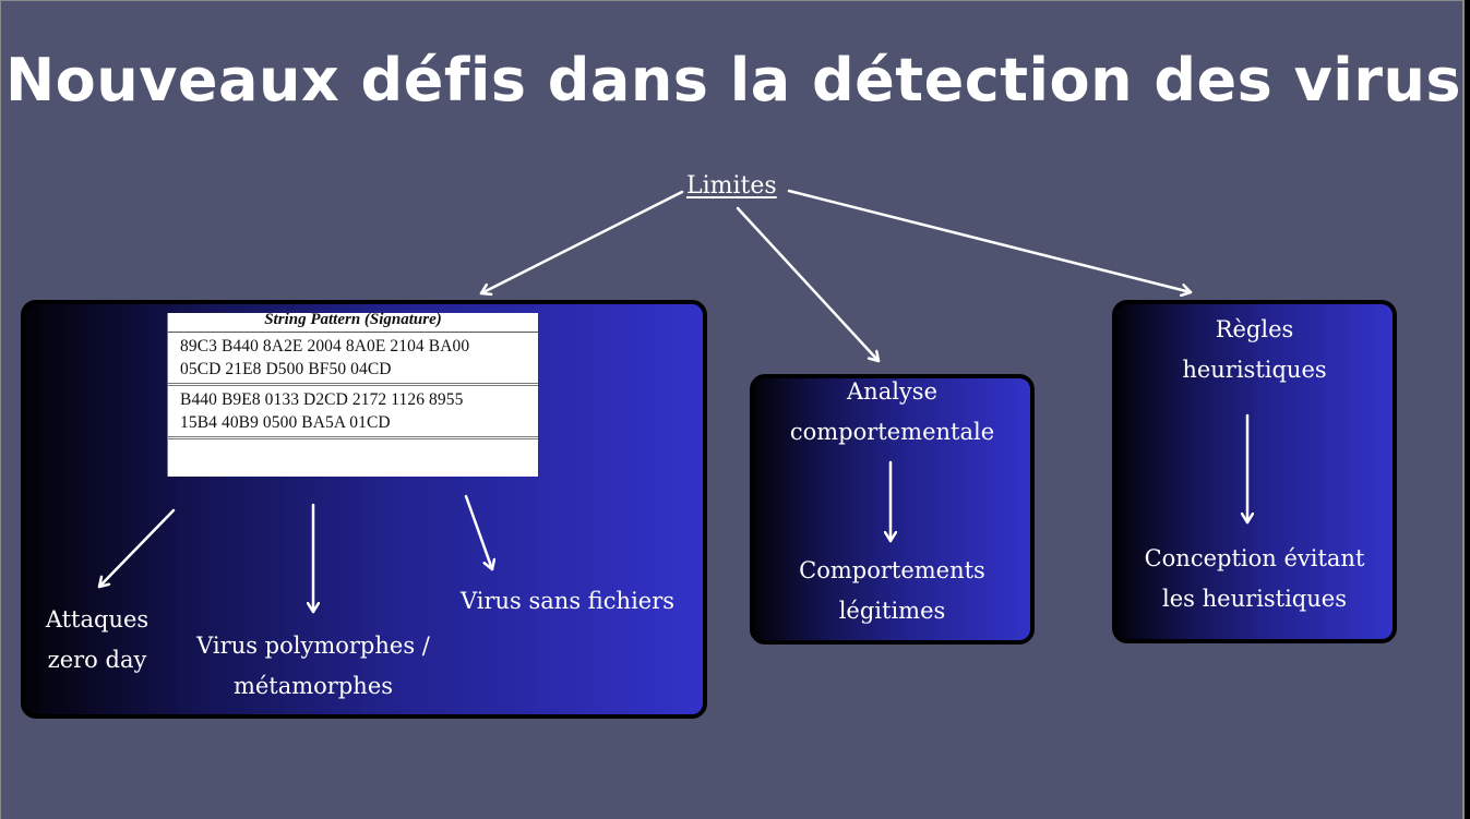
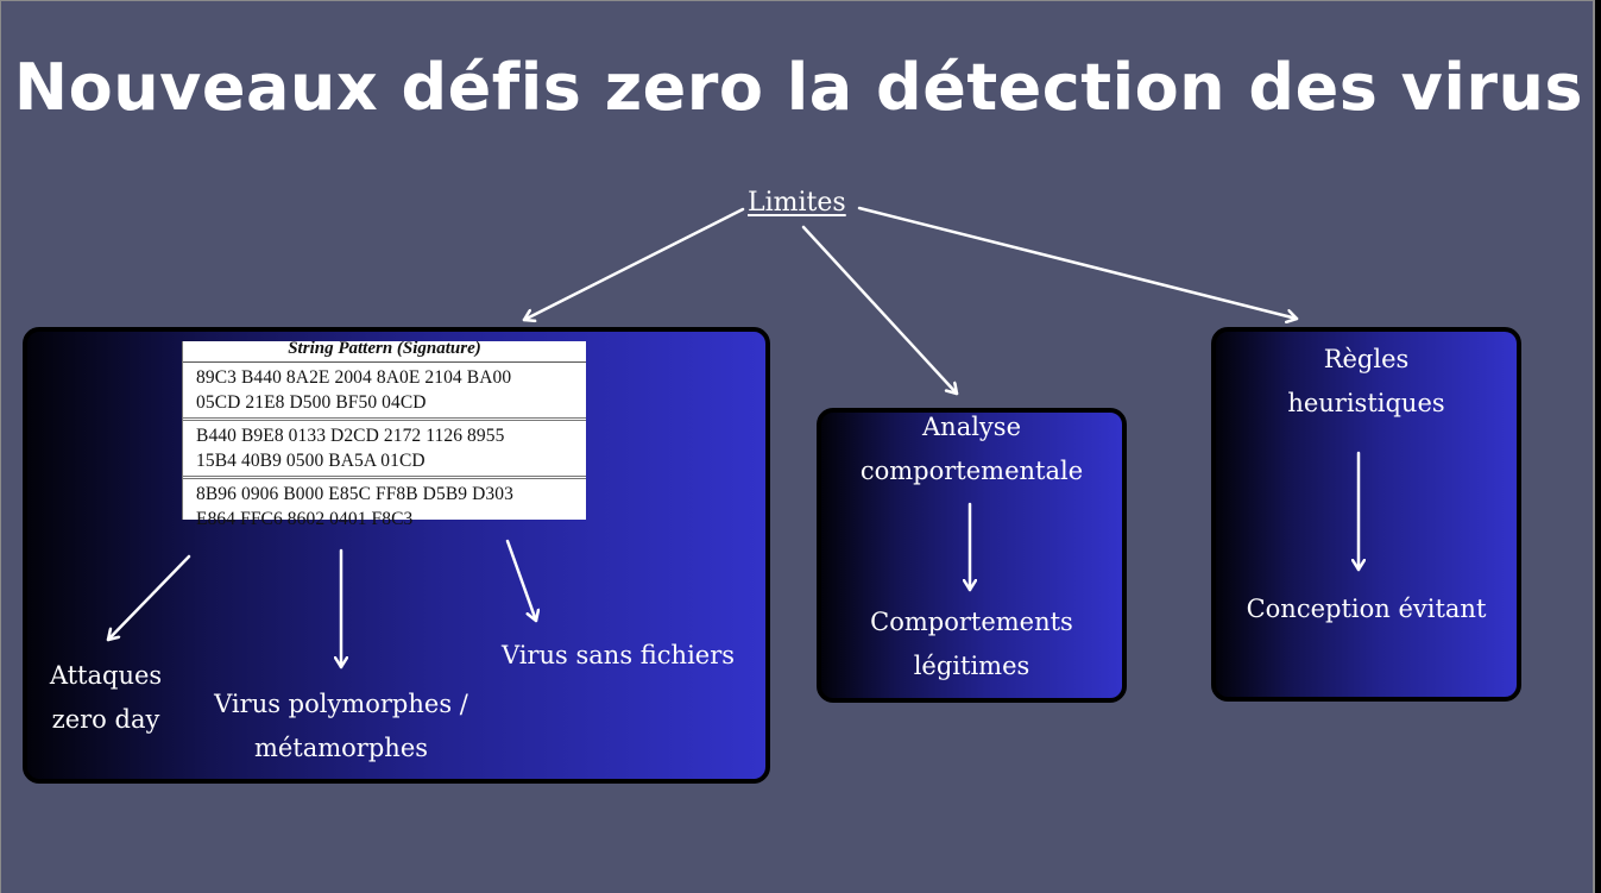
- Nouveaux défis dans la détection des virus
+ Nouveaux défis zero la détection des virus
  Limites
  String Pattern (Signature)
  89C3 B440 8A2E 2004 8A0E 2104 BA00
  05CD 21E8 D500 BF50 04CD
  B440 B9E8 0133 D2CD 2172 1126 8955
  15B4 40B9 0500 BA5A 01CD
+ 8B96 0906 B000 E85C FF8B D5B9 D303
+ E864 FFC6 8602 0401 F8C3
  Attaques
  zero day
  Virus polymorphes /
  métamorphes
  Virus sans fichiers
  Analyse
  comportementale
  Comportements
  légitimes
  Règles
  heuristiques
  Conception évitant
- les heuristiques
